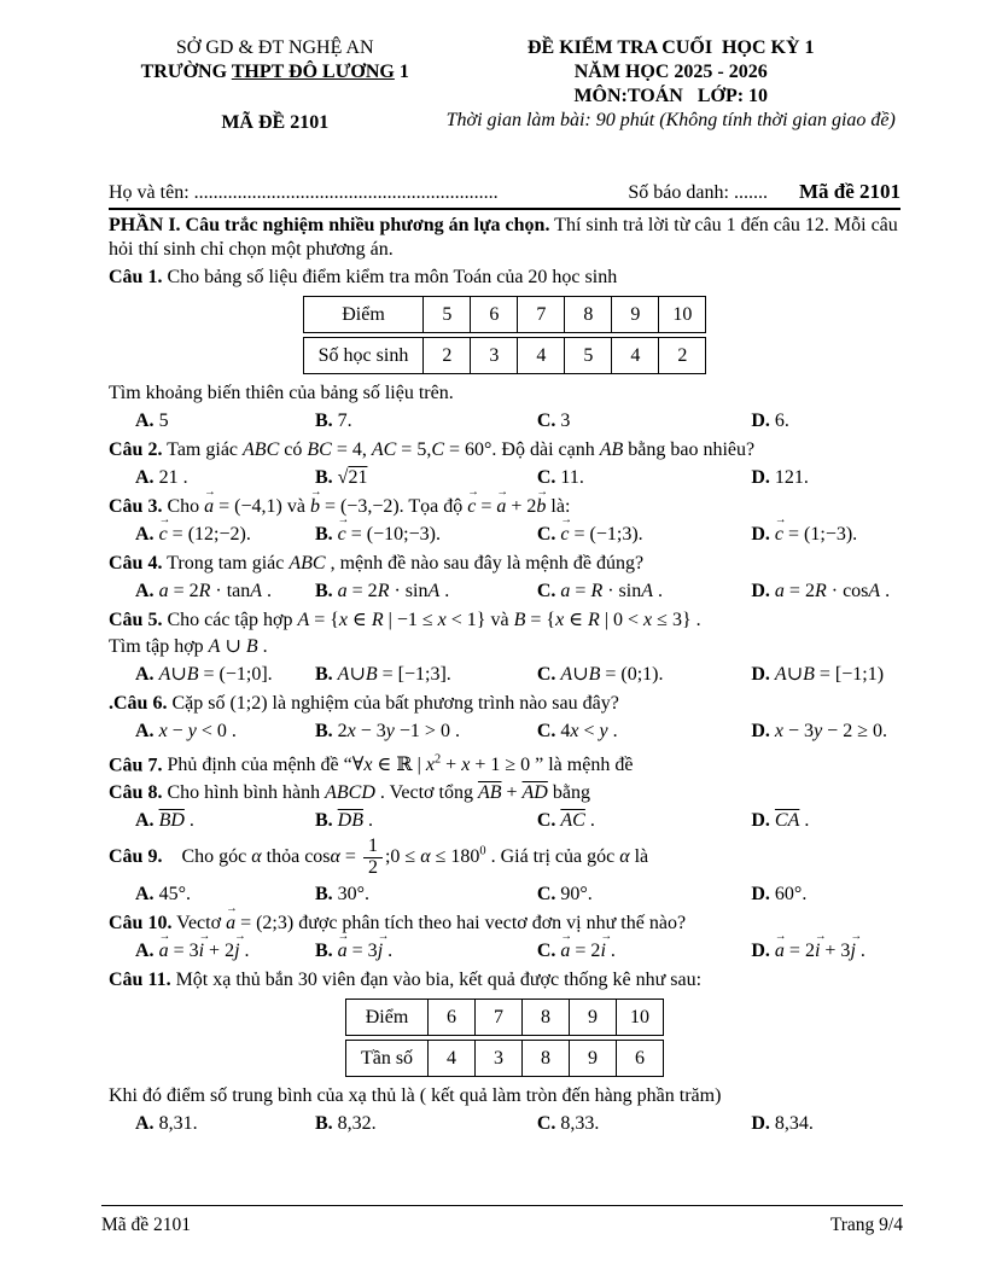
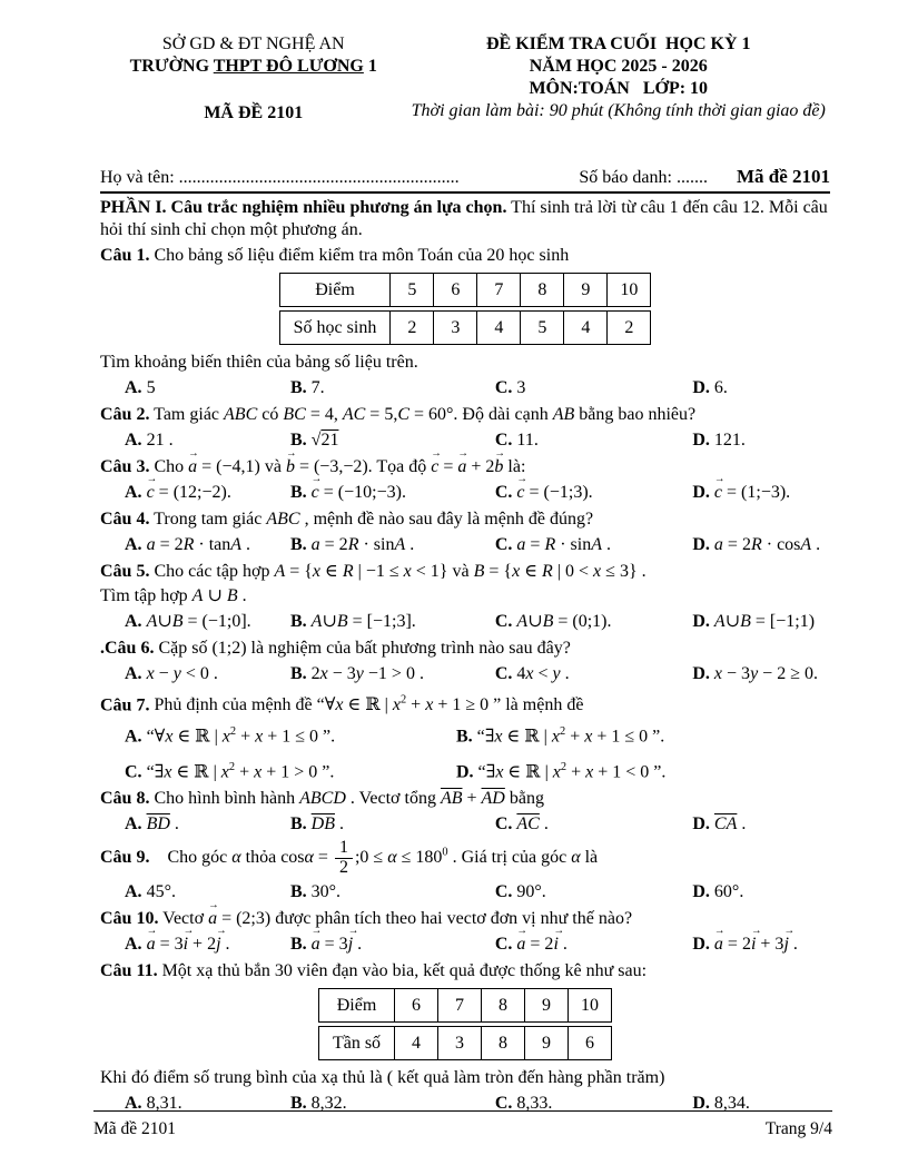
  SỞ GD & ĐT NGHỆ AN
  TRƯỜNG THPT ĐÔ LƯƠNG 1
  MÃ ĐỀ 2101
  ĐỀ KIỂM TRA CUỐI HỌC KỲ 1
  NĂM HỌC 2025 - 2026
  MÔN:TOÁN LỚP: 10
  Thời gian làm bài: 90 phút (Không tính thời gian giao đề)
  Họ và tên: ...............................................................
  Số báo danh: .......
  Mã đề 2101
  PHẦN I. Câu trắc nghiệm nhiều phương án lựa chọn. Thí sinh trả lời từ câu 1 đến câu 12. Mỗi câu hỏi thí sinh chỉ chọn một phương án.
  Câu 1. Cho bảng số liệu điểm kiểm tra môn Toán của 20 học sinh
  Điểm	5	6	7	8	9	10
  Số học sinh	2	3	4	5	4	2
  Tìm khoảng biến thiên của bảng số liệu trên.
  A. 5
  B. 7.
  C. 3
  D. 6.
  Câu 2. Tam giác ABC có BC = 4, AC = 5,C = 60°. Độ dài cạnh AB bằng bao nhiêu?
  A. 21 .
  B. √21
  C. 11.
  D. 121.
  Câu 3. Cho a = (−4,1) và b = (−3,−2). Tọa độ c = a + 2b là:
  A. c = (12;−2).
  B. c = (−10;−3).
  C. c = (−1;3).
  D. c = (1;−3).
  Câu 4. Trong tam giác ABC , mệnh đề nào sau đây là mệnh đề đúng?
  A. a = 2R · tanA .
  B. a = 2R · sinA .
  C. a = R · sinA .
  D. a = 2R · cosA .
  Câu 5. Cho các tập hợp A = {x ∈ R | −1 ≤ x < 1} và B = {x ∈ R | 0 < x ≤ 3} .
  Tìm tập hợp A ∪ B .
  A. A∪B = (−1;0].
  B. A∪B = [−1;3].
  C. A∪B = (0;1).
  D. A∪B = [−1;1)
  .Câu 6. Cặp số (1;2) là nghiệm của bất phương trình nào sau đây?
  A. x − y < 0 .
  B. 2x − 3y −1 > 0 .
  C. 4x < y .
  D. x − 3y − 2 ≥ 0.
  Câu 7. Phủ định của mệnh đề “∀x ∈ ℝ | x2 + x + 1 ≥ 0 ” là mệnh đề
+ A. “∀x ∈ ℝ | x2 + x + 1 ≤ 0 ”.
+ B. “∃x ∈ ℝ | x2 + x + 1 ≤ 0 ”.
+ C. “∃x ∈ ℝ | x2 + x + 1 > 0 ”.
+ D. “∃x ∈ ℝ | x2 + x + 1 < 0 ”.
  Câu 8. Cho hình bình hành ABCD . Vectơ tổng AB + AD bằng
  A. BD .
  B. DB .
  C. AC .
  D. CA .
  Câu 9. Cho góc α thỏa cosα =
  1
  2
  ;0 ≤ α ≤ 1800 . Giá trị của góc α là
  A. 45°.
  B. 30°.
  C. 90°.
  D. 60°.
  Câu 10. Vectơ a = (2;3) được phân tích theo hai vectơ đơn vị như thế nào?
  A. a = 3i + 2j .
  B. a = 3j .
  C. a = 2i .
  D. a = 2i + 3j .
  Câu 11. Một xạ thủ bắn 30 viên đạn vào bia, kết quả được thống kê như sau:
  Điểm	6	7	8	9	10
  Tần số	4	3	8	9	6
  Khi đó điểm số trung bình của xạ thủ là ( kết quả làm tròn đến hàng phần trăm)
  A. 8,31.
  B. 8,32.
  C. 8,33.
  D. 8,34.
  Mã đề 2101
  Trang 9/4
